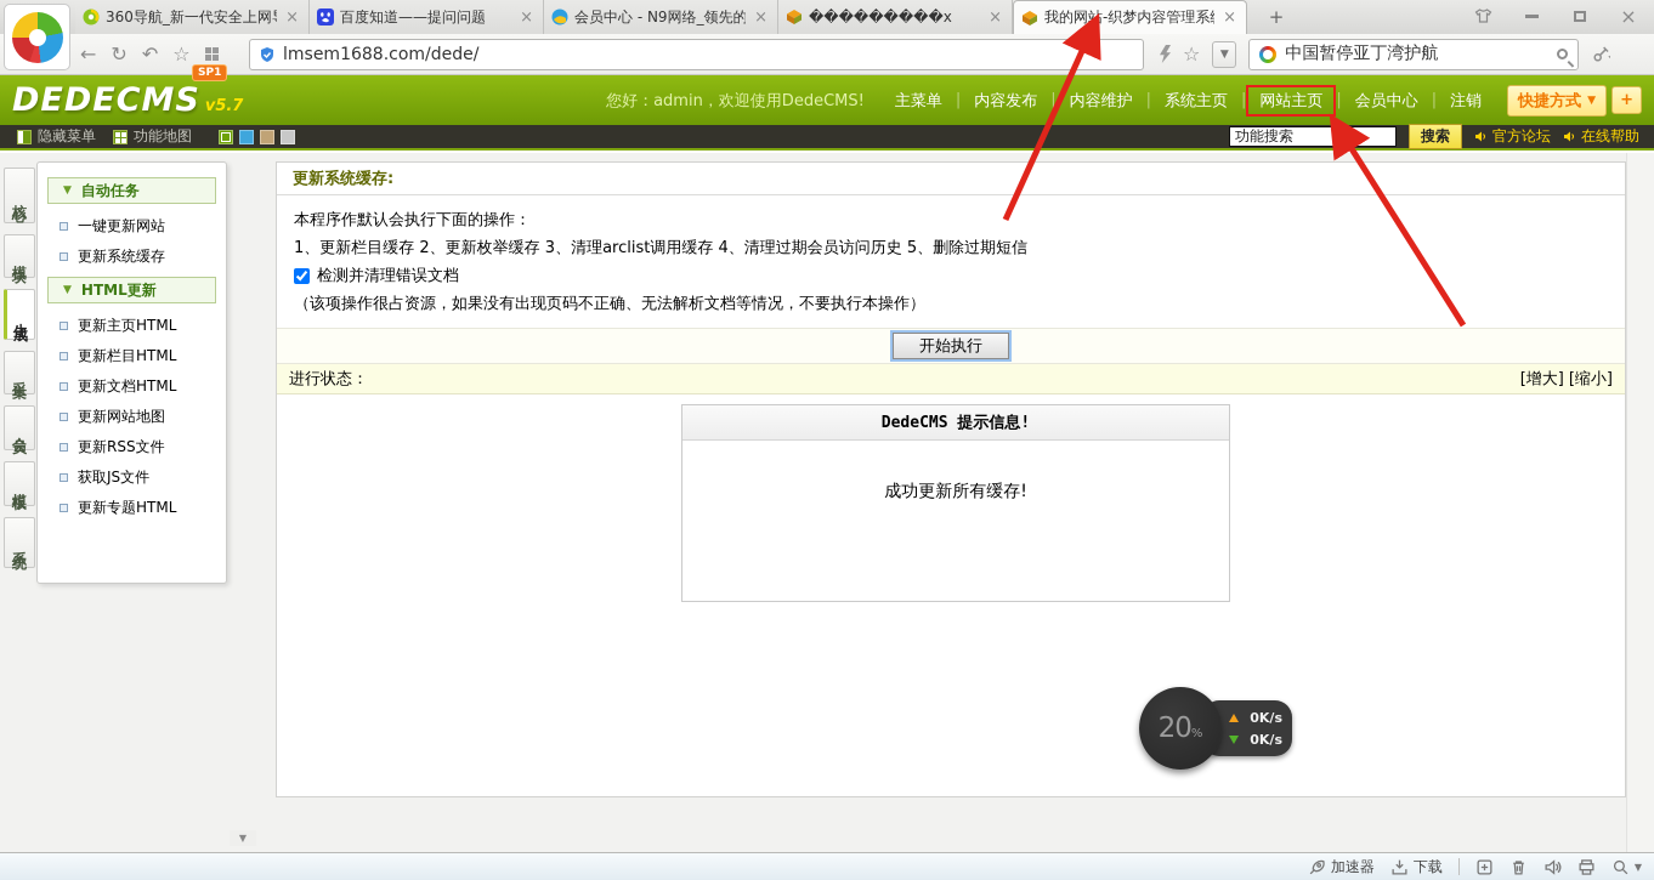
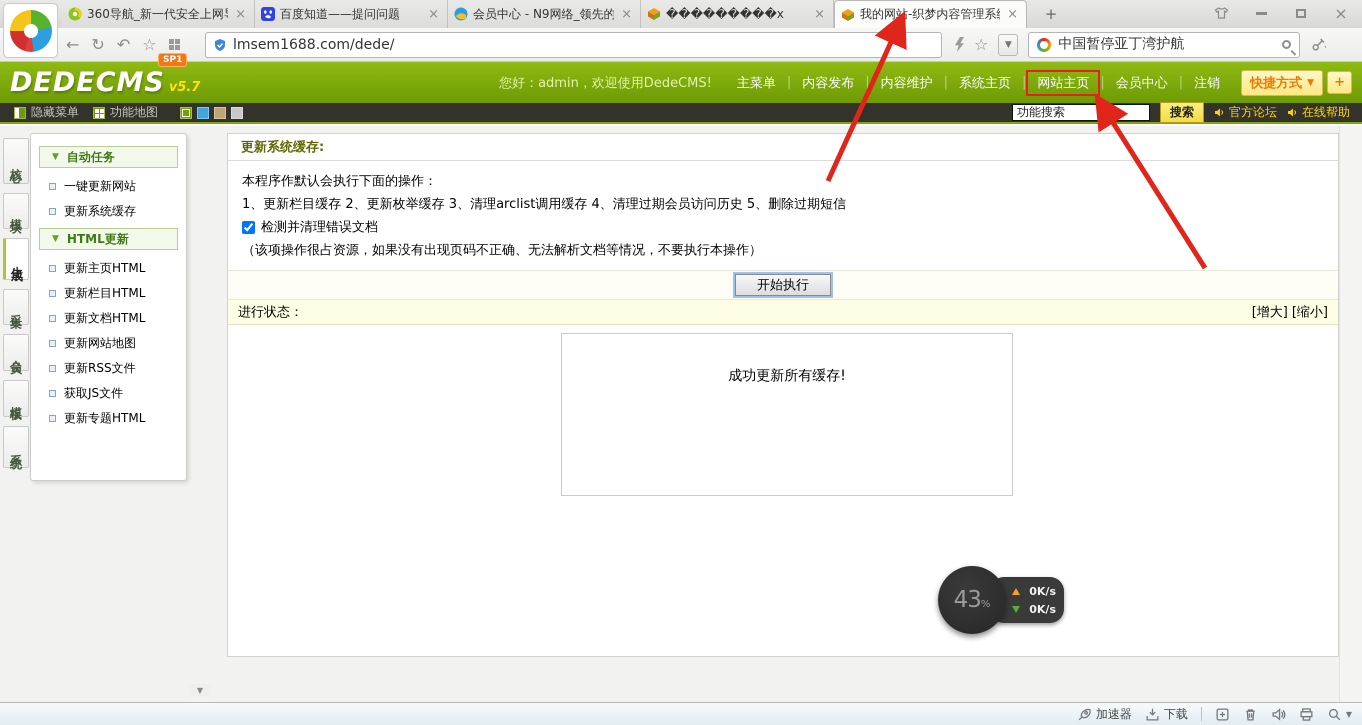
  360导航_新一代安全上网
  ×
  百度知道——提问问题
  ×
  会员中心 - N9网络_领先的
  ×
  ���������x
  ×
  我的网站-织梦内容管理系
  ×
  +
  ×
  ←
  ↻
  ↶
  ☆
  lmsem1688.com/dede/
  ☆
  ▼
  中国暂停亚丁湾护航
  DEDECMS
  v5.7
  SP1
  您好：admin，欢迎使用DedeCMS!
  主菜单
  |
  内容发布
  |
  内容维护
  |
  系统主页
  |
  网站主页
  |
  会员中心
  |
  注销
  快捷方式
  ▼
  +
  隐藏菜单
  功能地图
  功能搜索
  搜索
  官方论坛
  在线帮助
  ▼
  自动任务
  一键更新网站
  更新系统缓存
  ▼
  HTML更新
  更新主页HTML
  更新栏目HTML
  更新文档HTML
  更新网站地图
  更新RSS文件
  获取JS文件
  更新专题HTML
  ▼
  更新系统缓存:
  本程序作默认会执行下面的操作：
  1、更新栏目缓存 2、更新枚举缓存 3、清理arclist调用缓存 4、清理过期会员访问历史 5、删除过期短信
  检测并清理错误文档
  （该项操作很占资源，如果没有出现页码不正确、无法解析文档等情况，不要执行本操作）
  开始执行
  进行状态：
  [增大]
  [缩小]
- DedeCMS 提示信息!
  成功更新所有缓存!
  0K/s
  0K/s
- 20
+ 43
  %
  加速器
  下载
  ▼
